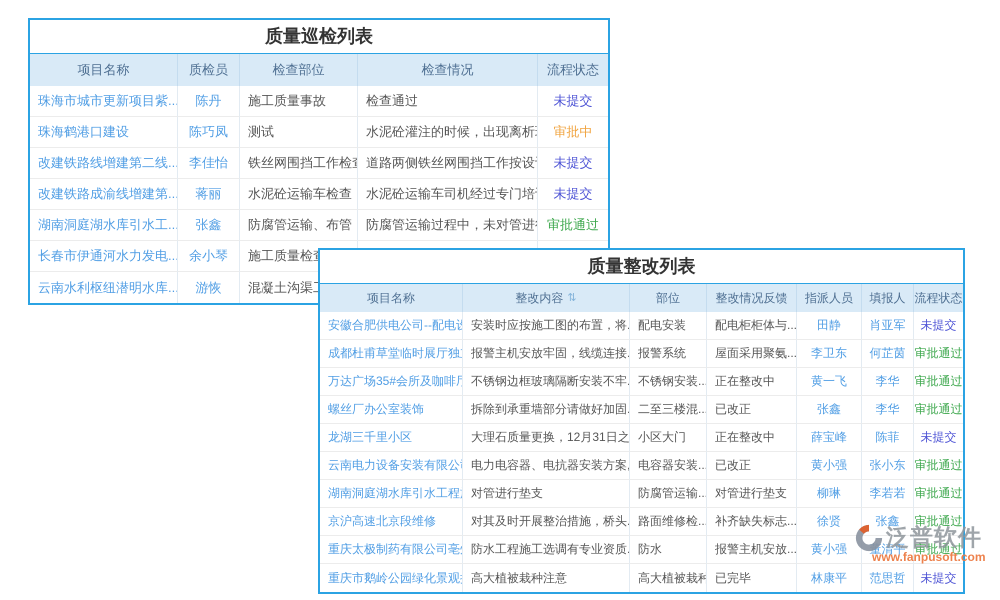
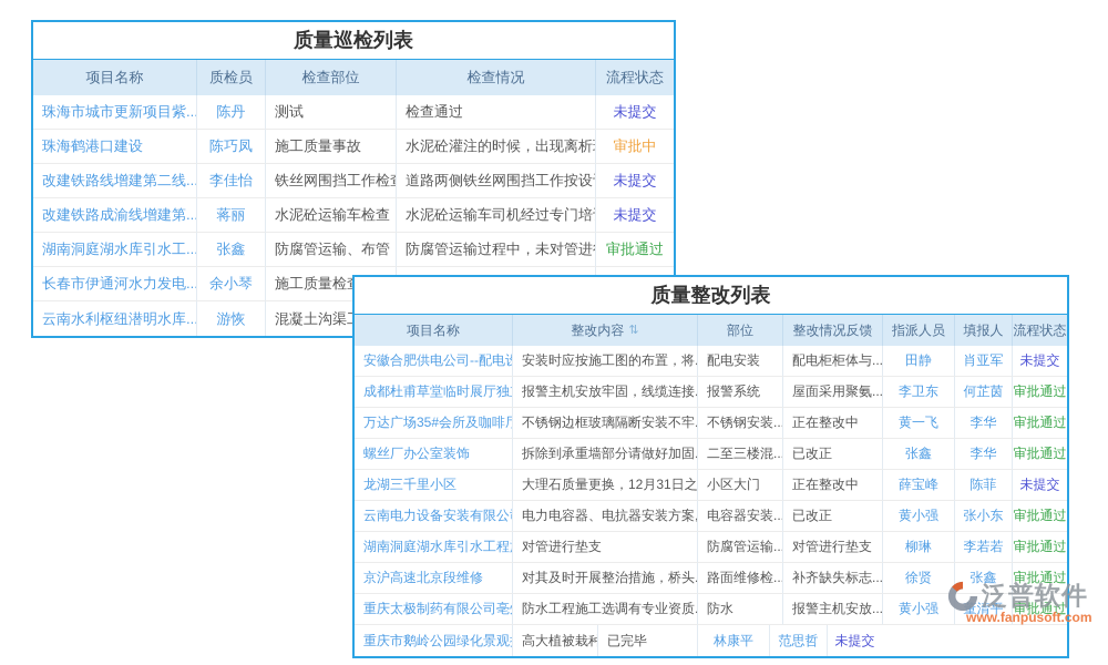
  质量巡检列表
  项目名称
  质检员
  检查部位
  检查情况
  流程状态
  珠海市城市更新项目紫...
  陈丹
- 施工质量事故
+ 测试
  检查通过
  未提交
  珠海鹤港口建设
  陈巧凤
- 测试
+ 施工质量事故
  水泥砼灌注的时候，出现离析
  审批中
  改建铁路线增建第二线...
  李佳怡
  铁丝网围挡工作检
  道路两侧铁丝网围挡工作按设
  未提交
  改建铁路成渝线增建第...
  蒋丽
  水泥砼运输车检查
  水泥砼运输车司机经过专门培
  未提交
  湖南洞庭湖水库引水工...
  张鑫
  防腐管运输、布管
  防腐管运输过程中，未对管进
  审批通过
  长春市伊通河水力发电...
  余小琴
  施工质量检
  云南水利枢纽潜明水库...
  游恢
  混凝土沟渠
  质量整改列表
  项目名称
  整改内容
  ⇅
  部位
  整改情况反馈
  指派人员
  填报人
  流程状态
  安徽合肥供电公司--配电设
  安装时应按施工图的布置，将.
  配电安装
  配电柜柜体与...
  田静
  肖亚军
  未提交
  报警主机安放牢固，线缆连接.
  报警系统
  屋面采用聚氨...
  李卫东
  何芷茵
  审批通过
  万达广场35#会所及咖啡厅
  不锈钢边框玻璃隔断安装不牢.
  不锈钢安装...
  正在整改中
  黄一飞
  李华
  审批通过
  螺丝厂办公室装饰
  拆除到承重墙部分请做好加固.
  二至三楼混...
  已改正
  张鑫
  李华
  审批通过
  龙湖三千里小区
  大理石质量更换，12月31日之
  小区大门
  正在整改中
  薛宝峰
  陈菲
  未提交
  电力电容器、电抗器安装方案,
  电容器安装...
  已改正
  黄小强
  张小东
  审批通过
  湖南洞庭湖水库引水工程
  对管进行垫支
  防腐管运输...
  对管进行垫支
  柳琳
  李若若
  审批通过
  京沪高速北京段维修
  对其及时开展整治措施，桥头.
  路面维修检...
  补齐缺失标志...
  徐贤
  张鑫
  审批通过
  防水工程施工选调有专业资质.
  防水
  报警主机安放...
  黄小强
  董清平
  审批通过
- 高大植被栽种注意
  高大植被栽种
  已完毕
  林康平
  范思哲
  未提交
  泛普软件
  www.fanpusoft.com
